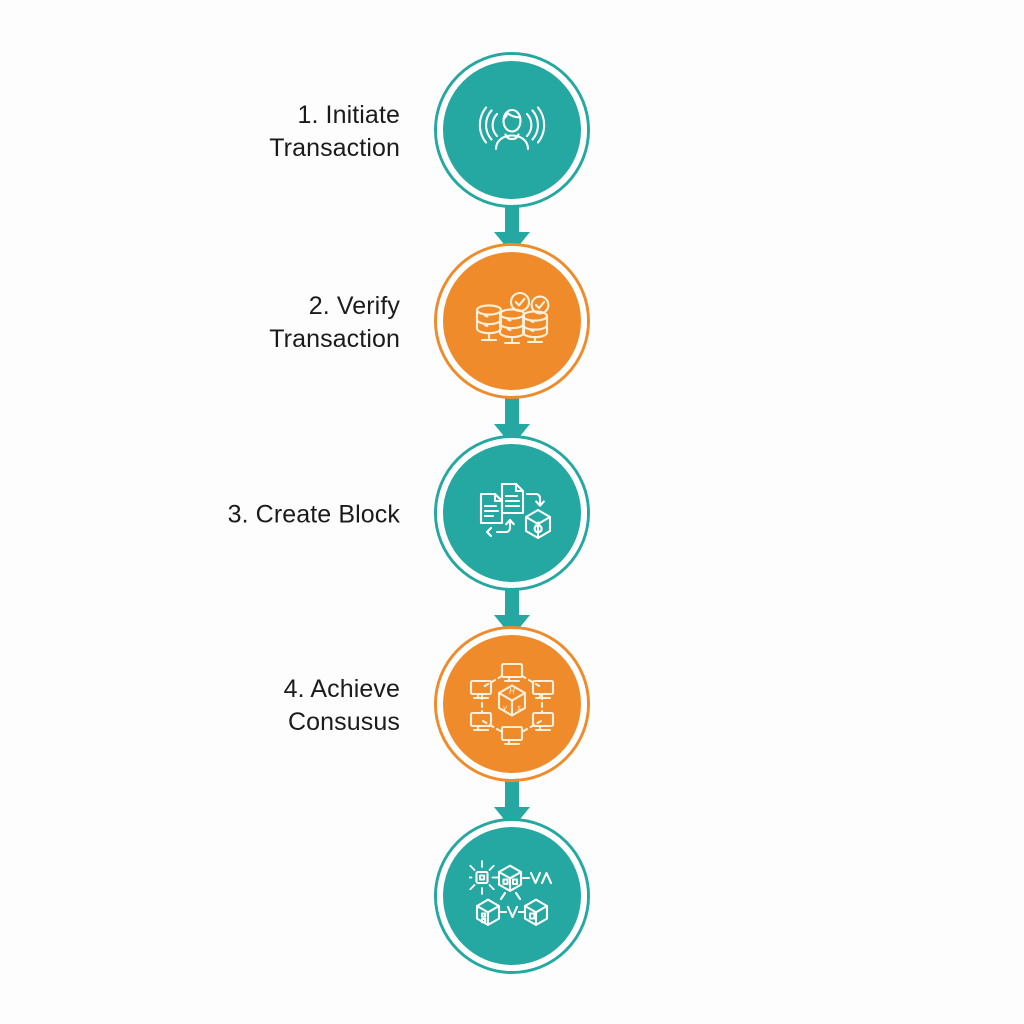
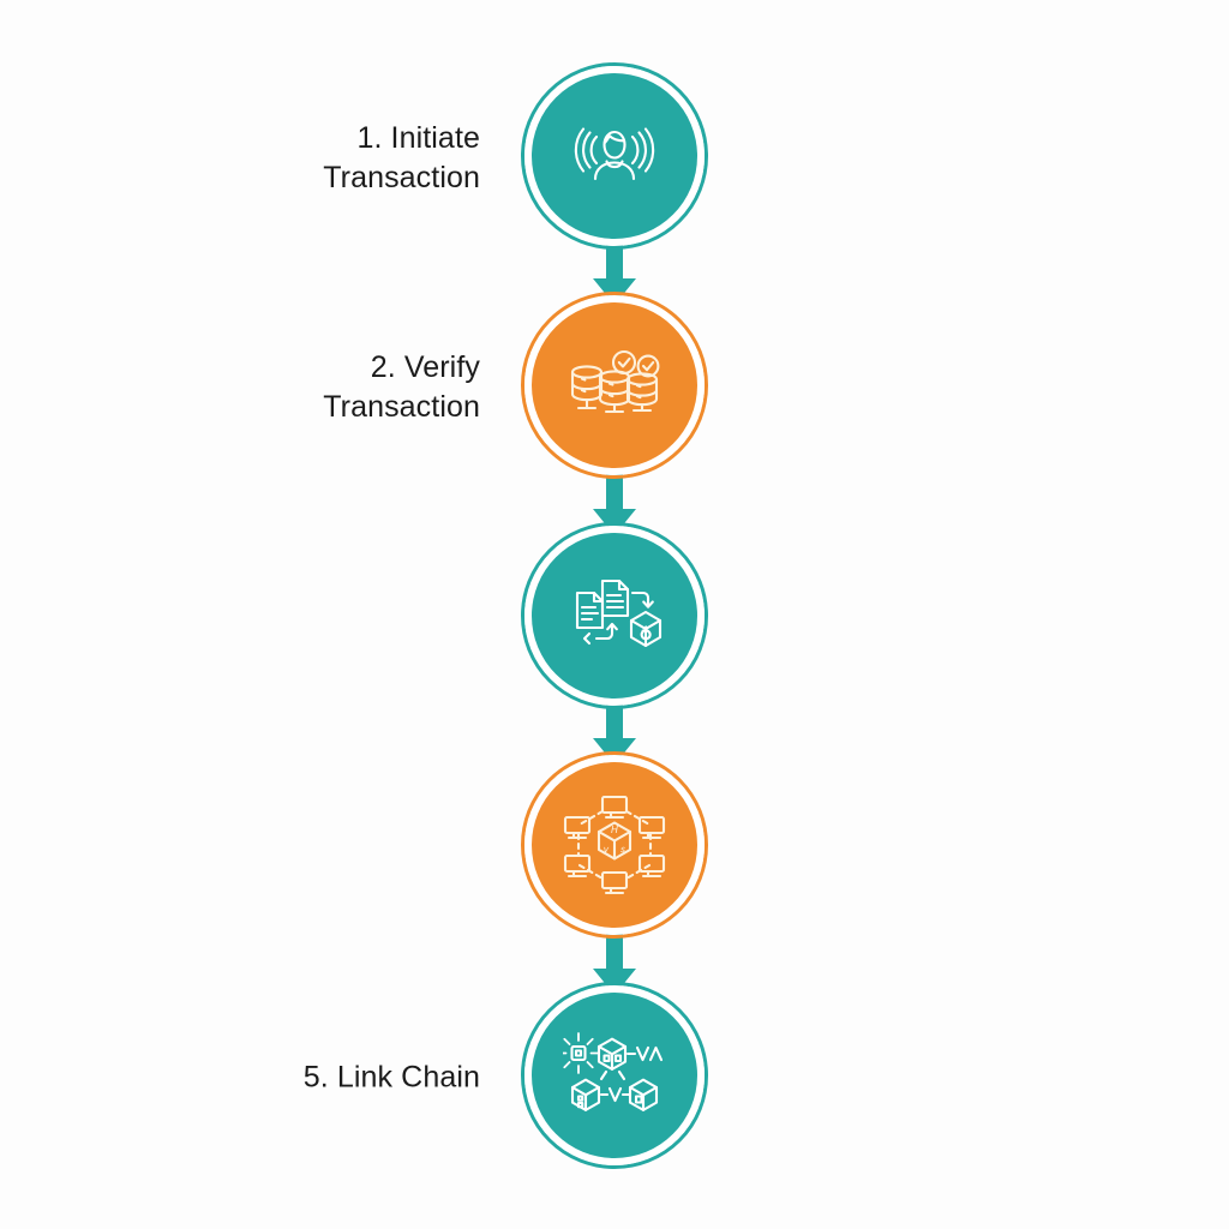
  1. Initiate
  Transaction
  2. Verify
  Transaction
- 3. Create Block
- 4. Achieve
- Consusus
  H
  v
  s
+ 5. Link Chain
